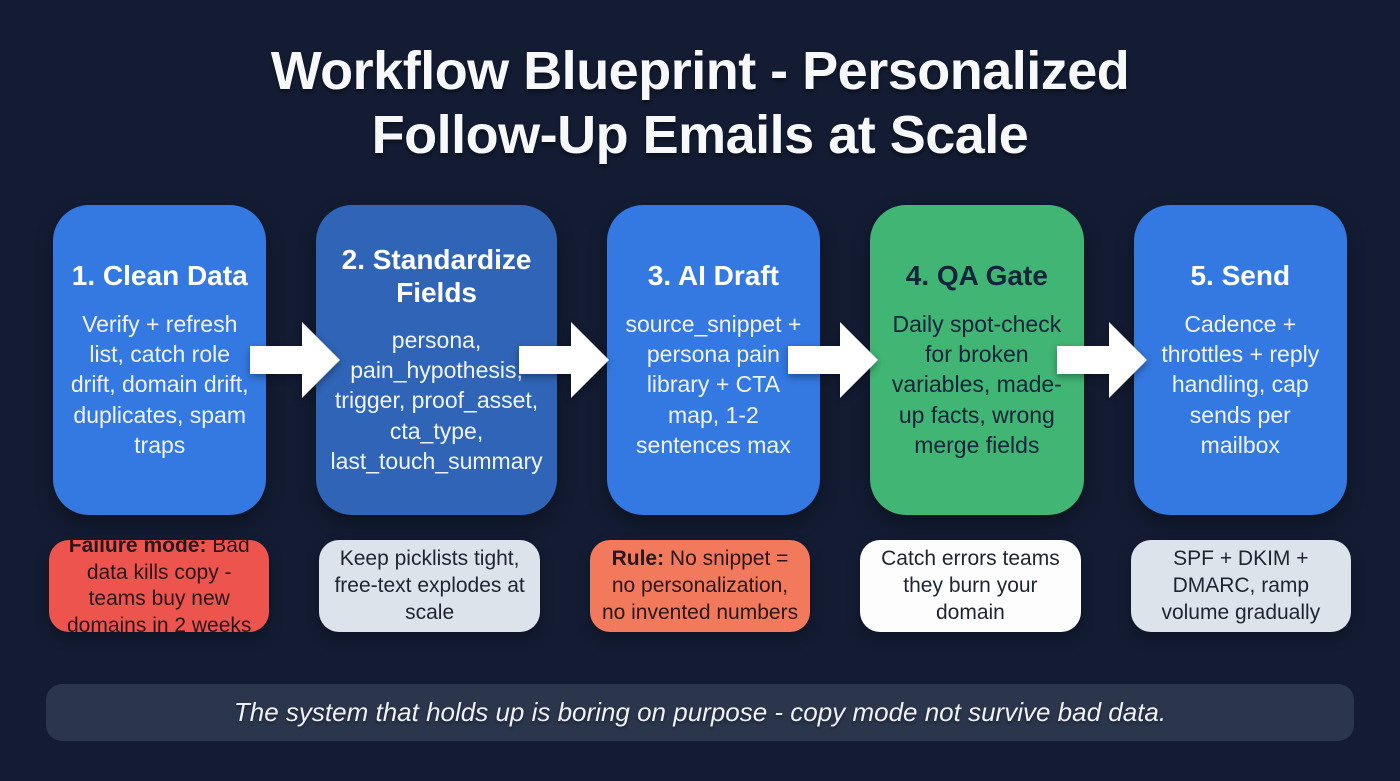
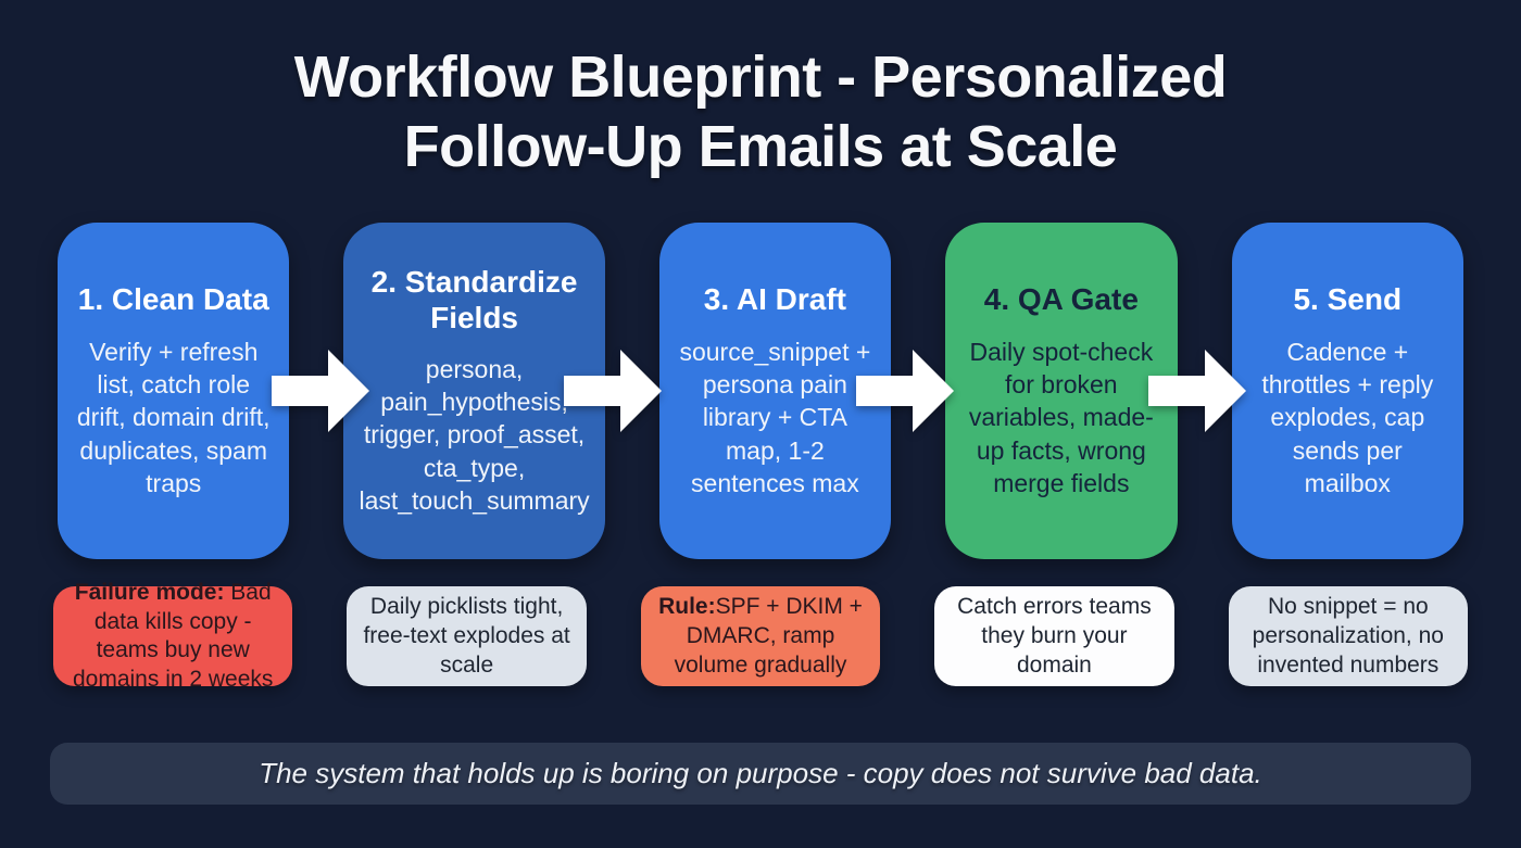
  Workflow Blueprint - Personalized
  Follow-Up Emails at Scale
  1. Clean Data
  Verify + refresh list, catch role drift, domain drift, duplicates, spam traps
  2. Standardize Fields
  persona, pain_hypothesis trigger, proof_asset, cta_type, last_touch_summary
  3. AI Draft
  source_snippet + persona pain library + CTA map, 1-2 sentences max
  4. QA Gate
  Daily spot-check for broken variables, made-up facts, wrong merge fields
  5. Send
- Cadence + throttles + reply handling, cap sends per mailbox
+ Cadence + throttles + reply explodes, cap sends per mailbox
  Failure mode: Bad data kills copy - teams buy new domains in 2 weeks
- Keep picklists tight, free-text explodes at scale
+ Daily picklists tight, free-text explodes at scale
- Rule: No snippet = no personalization, no invented numbers
+ Rule:SPF + DKIM + DMARC, ramp volume gradually
  Catch errors teams they burn your domain
- SPF + DKIM + DMARC, ramp volume gradually
+ No snippet = no personalization, no invented numbers
- The system that holds up is boring on purpose - copy mode not survive bad data.
+ The system that holds up is boring on purpose - copy does not survive bad data.
